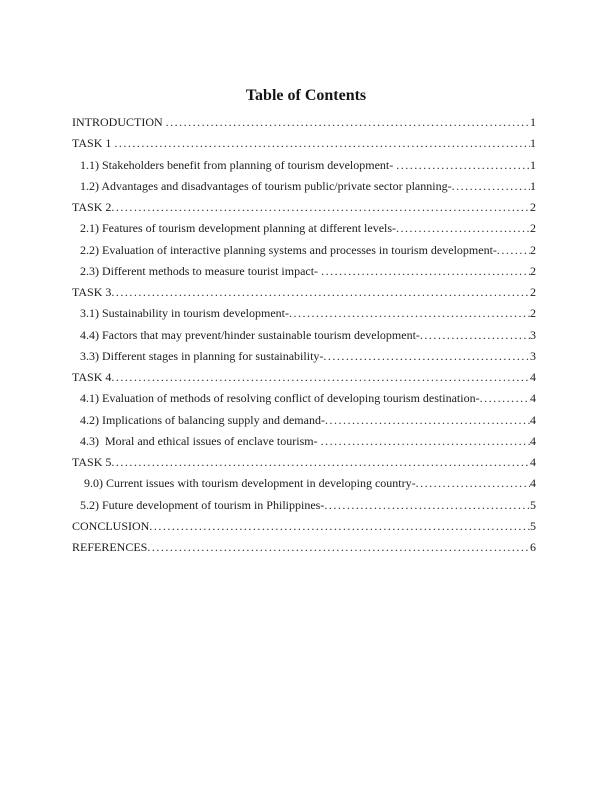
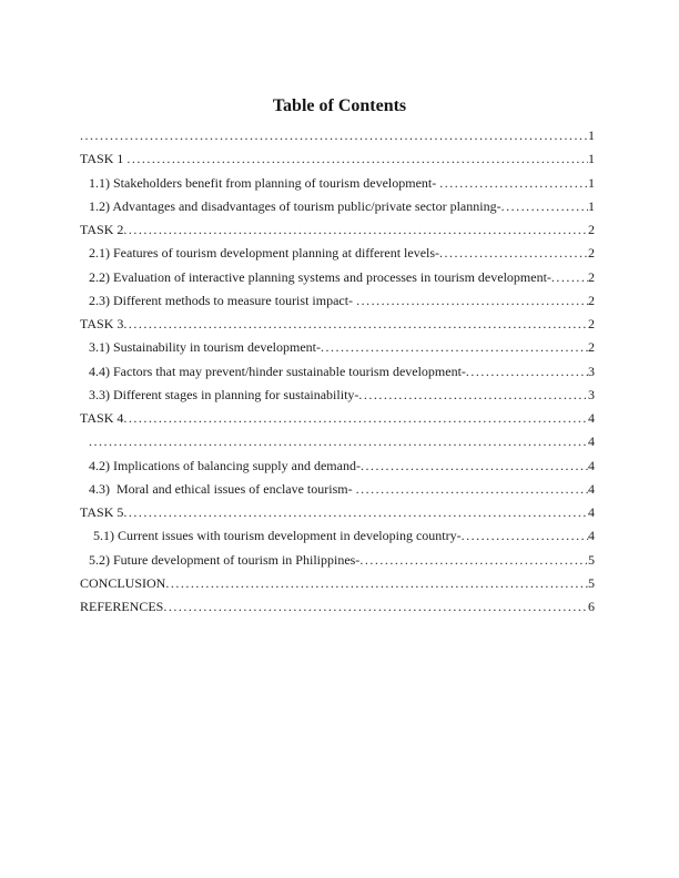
  Table of Contents
- INTRODUCTION
  1
  TASK 1
  1
  1.1) Stakeholders benefit from planning of tourism development-
  1
  1.2) Advantages and disadvantages of tourism public/private sector planning-
  1
  TASK 2
  2
  2.1) Features of tourism development planning at different levels-
  2
  2.2) Evaluation of interactive planning systems and processes in tourism development-
  2
  2.3) Different methods to measure tourist impact-
  2
  TASK 3
  2
  3.1) Sustainability in tourism development-
  2
  4.4) Factors that may prevent/hinder sustainable tourism development-
  3
  3.3) Different stages in planning for sustainability-
  3
  TASK 4
  4
- 4.1) Evaluation of methods of resolving conflict of developing tourism destination-
  4
  4.2) Implications of balancing supply and demand-
  4
  4.3) Moral and ethical issues of enclave tourism-
  4
  TASK 5
  4
- 9.0) Current issues with tourism development in developing country-
+ 5.1) Current issues with tourism development in developing country-
  4
  5.2) Future development of tourism in Philippines-
  5
  CONCLUSION
  5
  REFERENCES
  6
